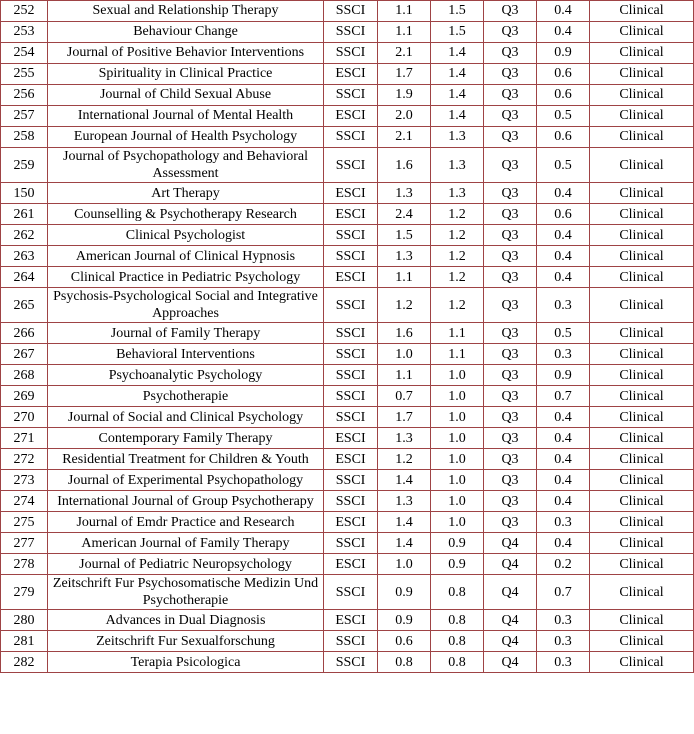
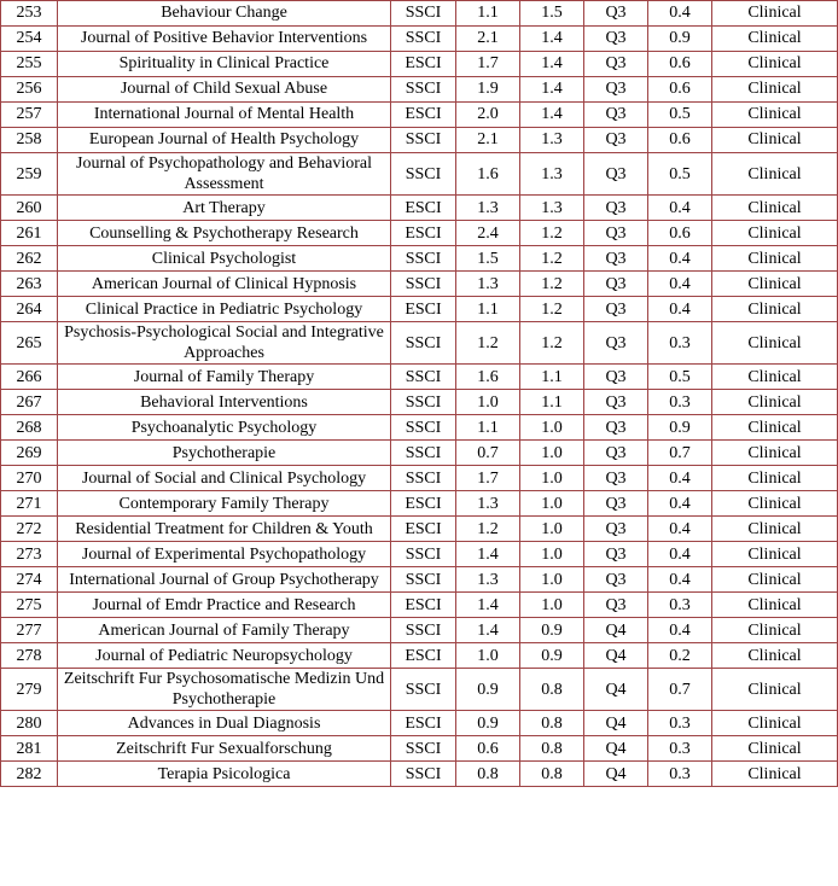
- 252	Sexual and Relationship Therapy	SSCI	1.1	1.5	Q3	0.4	Clinical
  253	Behaviour Change	SSCI	1.1	1.5	Q3	0.4	Clinical
  254	Journal of Positive Behavior Interventions	SSCI	2.1	1.4	Q3	0.9	Clinical
  255	Spirituality in Clinical Practice	ESCI	1.7	1.4	Q3	0.6	Clinical
  256	Journal of Child Sexual Abuse	SSCI	1.9	1.4	Q3	0.6	Clinical
  257	International Journal of Mental Health	ESCI	2.0	1.4	Q3	0.5	Clinical
  258	European Journal of Health Psychology	SSCI	2.1	1.3	Q3	0.6	Clinical
  259	Journal of Psychopathology and Behavioral Assessment	SSCI	1.6	1.3	Q3	0.5	Clinical
- 150	Art Therapy	ESCI	1.3	1.3	Q3	0.4	Clinical
+ 260	Art Therapy	ESCI	1.3	1.3	Q3	0.4	Clinical
  261	Counselling & Psychotherapy Research	ESCI	2.4	1.2	Q3	0.6	Clinical
  262	Clinical Psychologist	SSCI	1.5	1.2	Q3	0.4	Clinical
  263	American Journal of Clinical Hypnosis	SSCI	1.3	1.2	Q3	0.4	Clinical
  264	Clinical Practice in Pediatric Psychology	ESCI	1.1	1.2	Q3	0.4	Clinical
  265	Psychosis-Psychological Social and Integrative Approaches	SSCI	1.2	1.2	Q3	0.3	Clinical
  266	Journal of Family Therapy	SSCI	1.6	1.1	Q3	0.5	Clinical
  267	Behavioral Interventions	SSCI	1.0	1.1	Q3	0.3	Clinical
  268	Psychoanalytic Psychology	SSCI	1.1	1.0	Q3	0.9	Clinical
  269	Psychotherapie	SSCI	0.7	1.0	Q3	0.7	Clinical
  270	Journal of Social and Clinical Psychology	SSCI	1.7	1.0	Q3	0.4	Clinical
  271	Contemporary Family Therapy	ESCI	1.3	1.0	Q3	0.4	Clinical
  272	Residential Treatment for Children & Youth	ESCI	1.2	1.0	Q3	0.4	Clinical
  273	Journal of Experimental Psychopathology	SSCI	1.4	1.0	Q3	0.4	Clinical
  274	International Journal of Group Psychotherapy	SSCI	1.3	1.0	Q3	0.4	Clinical
  275	Journal of Emdr Practice and Research	ESCI	1.4	1.0	Q3	0.3	Clinical
  277	American Journal of Family Therapy	SSCI	1.4	0.9	Q4	0.4	Clinical
  278	Journal of Pediatric Neuropsychology	ESCI	1.0	0.9	Q4	0.2	Clinical
  279	Zeitschrift Fur Psychosomatische Medizin Und Psychotherapie	SSCI	0.9	0.8	Q4	0.7	Clinical
  280	Advances in Dual Diagnosis	ESCI	0.9	0.8	Q4	0.3	Clinical
  281	Zeitschrift Fur Sexualforschung	SSCI	0.6	0.8	Q4	0.3	Clinical
  282	Terapia Psicologica	SSCI	0.8	0.8	Q4	0.3	Clinical
